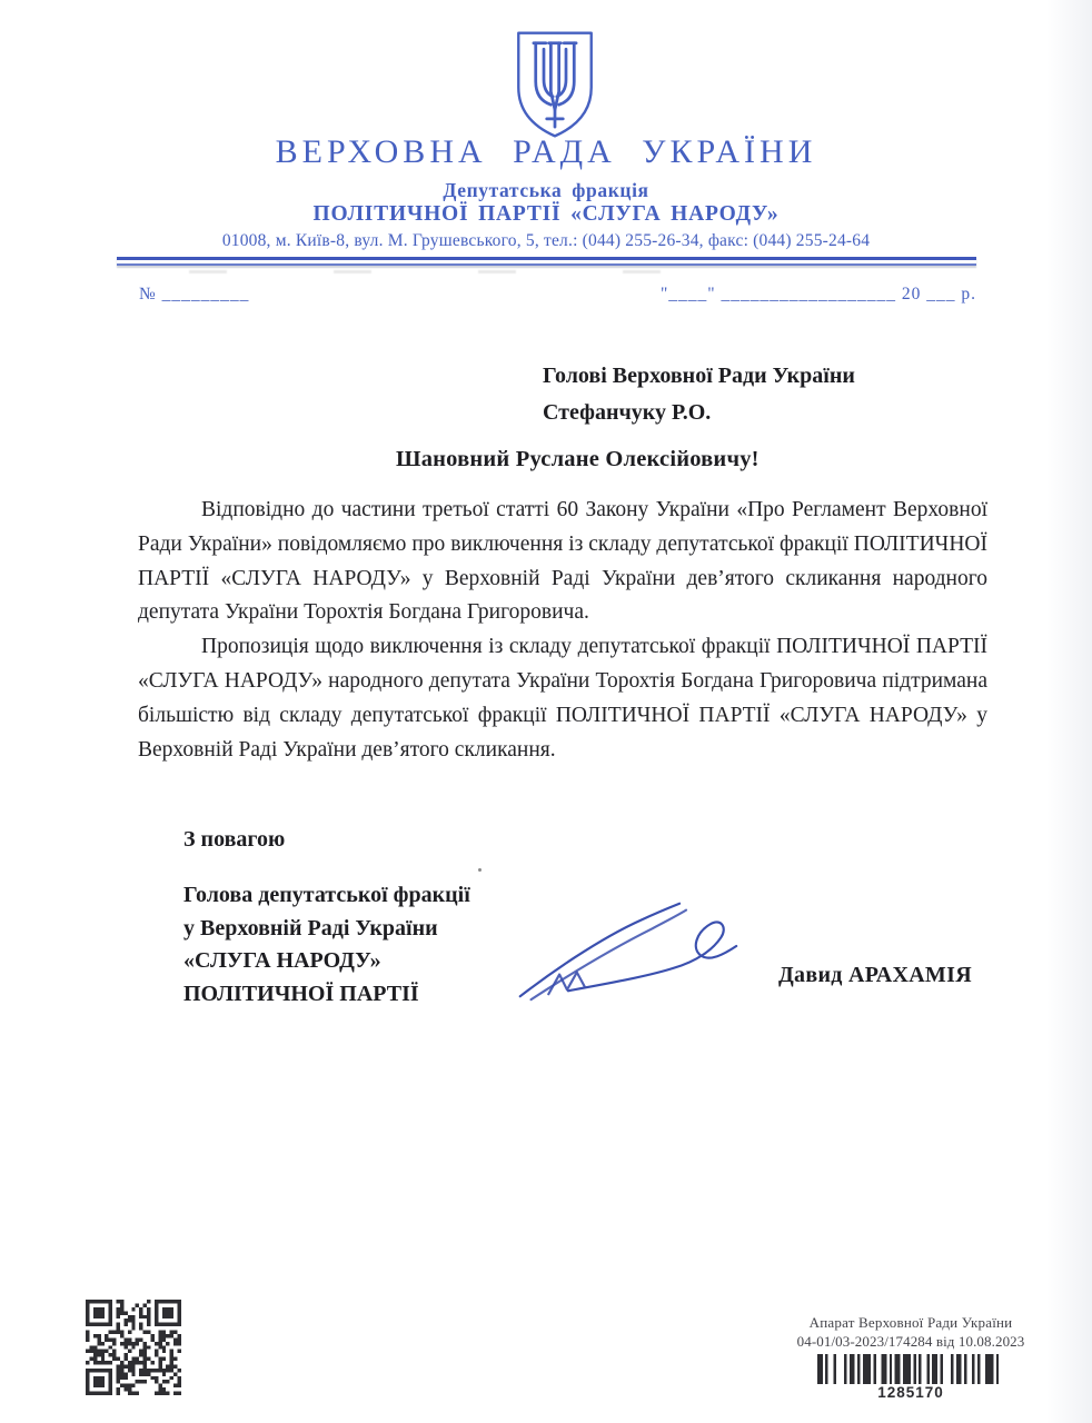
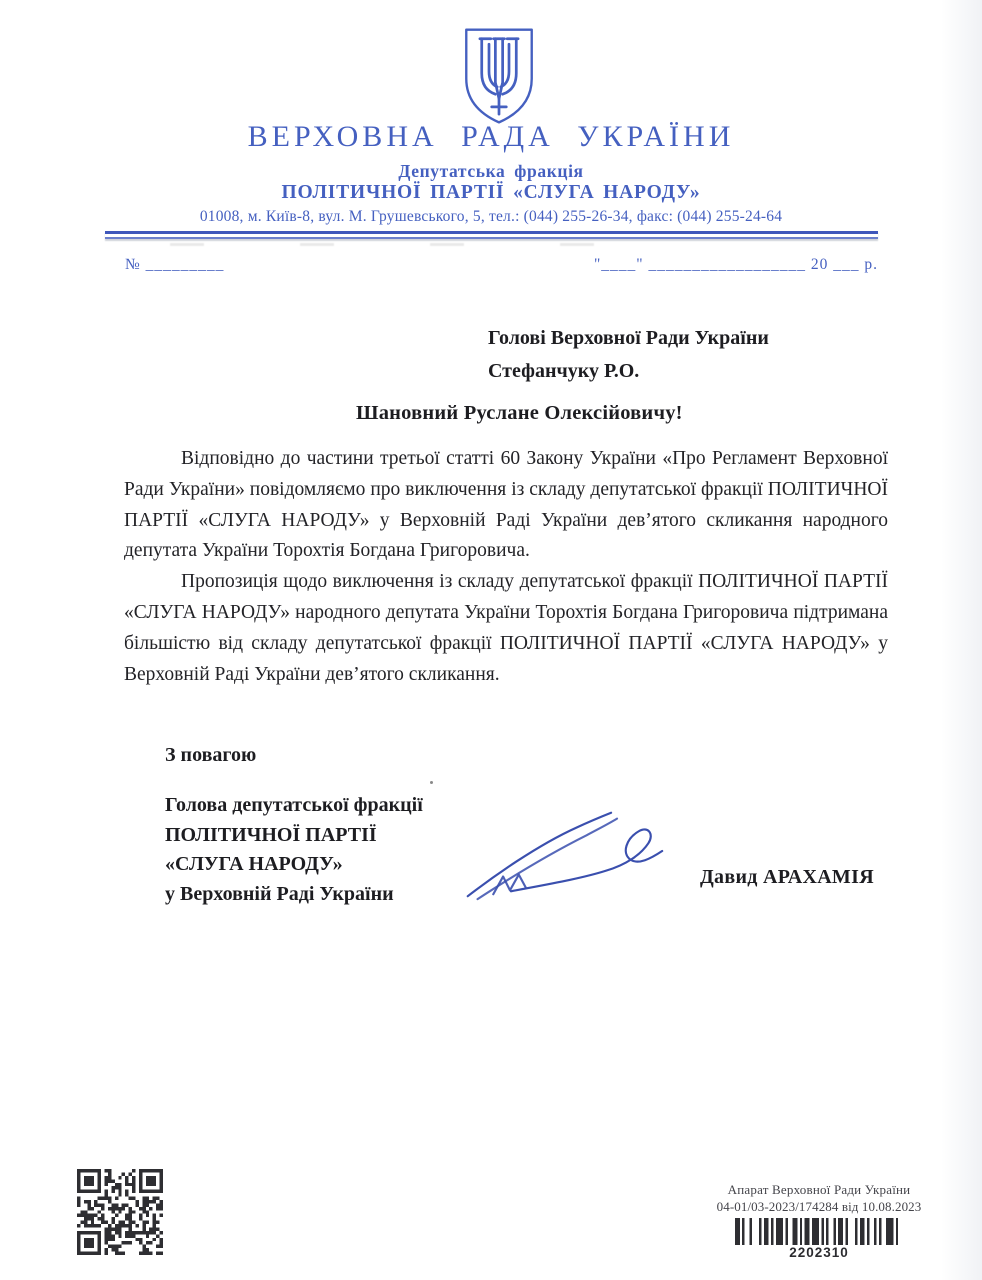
  ВЕРХОВНА РАДА УКРАЇНИ
  Депутатська фракція
  ПОЛІТИЧНОЇ ПАРТІЇ «СЛУГА НАРОДУ»
  01008, м. Київ-8, вул. М. Грушевського, 5, тел.: (044) 255-26-34, факс: (044) 255-24-64
  № _________
  "____" __________________ 20 ___ р.
  Голові Верховної Ради України
  Стефанчуку Р.О.
  Шановний Руслане Олексійовичу!
  Відповідно до частини третьої статті 60 Закону України «Про Регламент Верховної Ради України» повідомляємо про виключення із складу депутатської фракції ПОЛІТИЧНОЇ ПАРТІЇ «СЛУГА НАРОДУ» у Верховній Раді України дев’ятого скликання народного депутата України Торохтія Богдана Григоровича.
  Пропозиція щодо виключення із складу депутатської фракції ПОЛІТИЧНОЇ ПАРТІЇ «СЛУГА НАРОДУ» народного депутата України Торохтія Богдана Григоровича підтримана більшістю від складу депутатської фракції ПОЛІТИЧНОЇ ПАРТІЇ «СЛУГА НАРОДУ» у Верховній Раді України дев’ятого скликання.
  З повагою
  Голова депутатської фракції
- у Верховній Раді України
+ ПОЛІТИЧНОЇ ПАРТІЇ
  «СЛУГА НАРОДУ»
- ПОЛІТИЧНОЇ ПАРТІЇ
+ у Верховній Раді України
  Давид АРАХАМІЯ
  Апарат Верховної Ради України
  04-01/03-2023/174284 від 10.08.2023
- 1285170
+ 2202310
